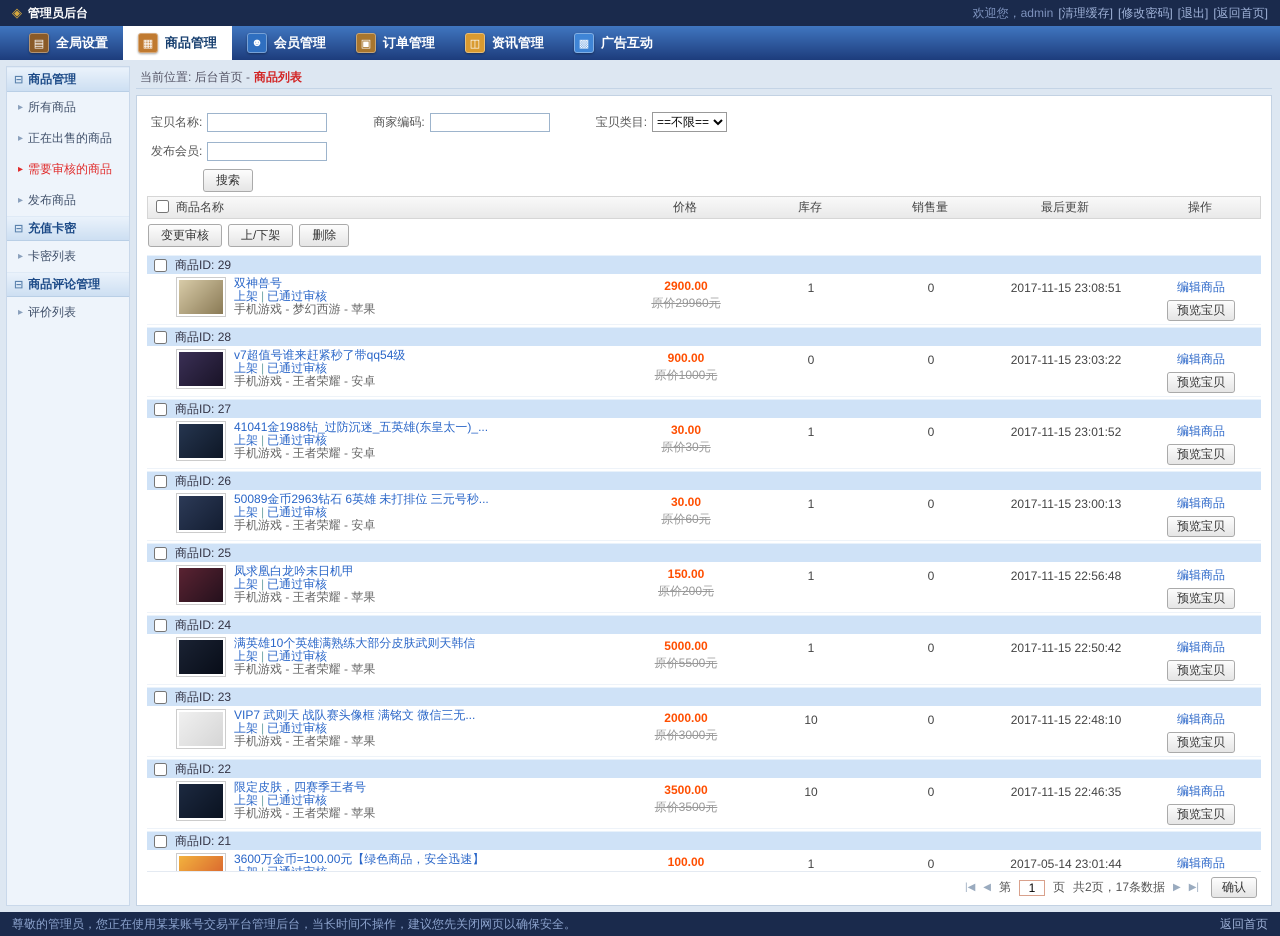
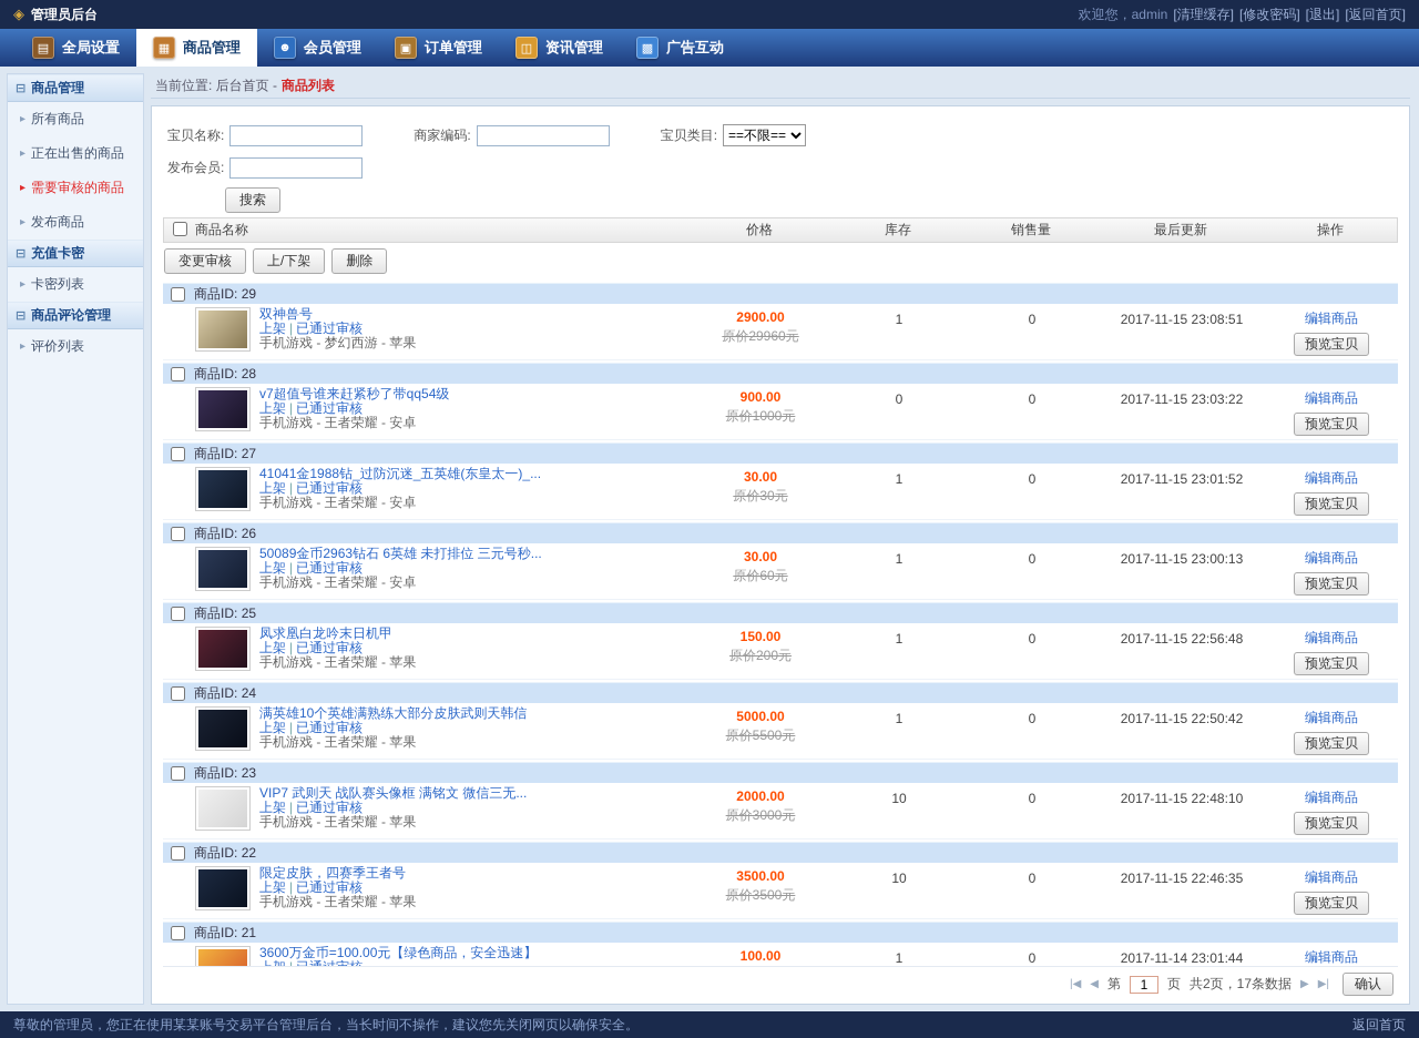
  ◈
  管理员后台
  欢迎您，admin
  [清理缓存]
  [修改密码]
  [退出]
  [返回首页]
  ▤
  全局设置
  ▦
  商品管理
  ☻
  会员管理
  ▣
  订单管理
  ◫
  资讯管理
  ▩
  广告互动
  ⊟
  商品管理
  ▸
  所有商品
  ▸
  正在出售的商品
  ▸
  需要审核的商品
  ▸
  发布商品
  ⊟
  充值卡密
  ▸
  卡密列表
  ⊟
  商品评论管理
  ▸
  评价列表
  当前位置: 后台首页 -
  商品列表
  宝贝名称:
  商家编码:
  宝贝类目:
  ==不限==
  发布会员:
  搜索
  商品名称
  价格
  库存
  销售量
  最后更新
  操作
  变更审核
  上/下架
  删除
  商品ID: 29
  双神兽号
  上架 | 已通过审核
  手机游戏 - 梦幻西游 - 苹果
  2900.00
  原价29960元
  1
  0
  2017-11-15 23:08:51
  编辑商品
  预览宝贝
  商品ID: 28
  v7超值号谁来赶紧秒了带qq54级
  上架 | 已通过审核
  手机游戏 - 王者荣耀 - 安卓
  900.00
  原价1000元
  0
  0
  2017-11-15 23:03:22
  编辑商品
  预览宝贝
  商品ID: 27
  41041金1988钻_过防沉迷_五英雄(东皇太一)_...
  上架 | 已通过审核
  手机游戏 - 王者荣耀 - 安卓
  30.00
  原价30元
  1
  0
  2017-11-15 23:01:52
  编辑商品
  预览宝贝
  商品ID: 26
  50089金币2963钻石 6英雄 未打排位 三元号秒...
  上架 | 已通过审核
  手机游戏 - 王者荣耀 - 安卓
  30.00
  原价60元
  1
  0
  2017-11-15 23:00:13
  编辑商品
  预览宝贝
  商品ID: 25
  凤求凰白龙吟末日机甲
  上架 | 已通过审核
  手机游戏 - 王者荣耀 - 苹果
  150.00
  原价200元
  1
  0
  2017-11-15 22:56:48
  编辑商品
  预览宝贝
  商品ID: 24
  满英雄10个英雄满熟练大部分皮肤武则天韩信
  上架 | 已通过审核
  手机游戏 - 王者荣耀 - 苹果
  5000.00
  原价5500元
  1
  0
  2017-11-15 22:50:42
  编辑商品
  预览宝贝
  商品ID: 23
  VIP7 武则天 战队赛头像框 满铭文 微信三无...
  上架 | 已通过审核
  手机游戏 - 王者荣耀 - 苹果
  2000.00
  原价3000元
  10
  0
  2017-11-15 22:48:10
  编辑商品
  预览宝贝
  商品ID: 22
  限定皮肤，四赛季王者号
  上架 | 已通过审核
  手机游戏 - 王者荣耀 - 苹果
  3500.00
  原价3500元
  10
  0
  2017-11-15 22:46:35
  编辑商品
  预览宝贝
  商品ID: 21
  3600万金币=100.00元【绿色商品，安全迅速】
  100.00
  1
  0
- 2017-05-14 23:01:44
+ 2017-11-14 23:01:44
  编辑商品
  |◀
  ◀
  第
  1
  页
  共2页，17条数据
  ▶
  ▶|
  确认
  尊敬的管理员，您正在使用某某账号交易平台管理后台，当长时间不操作，建议您先关闭网页以确保安全。
  返回首页
